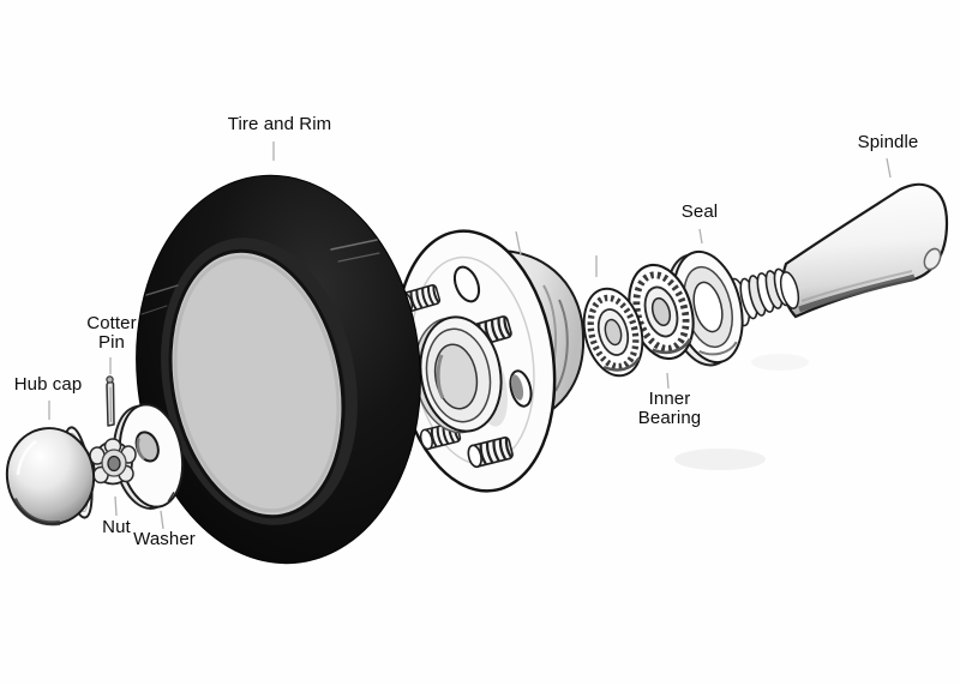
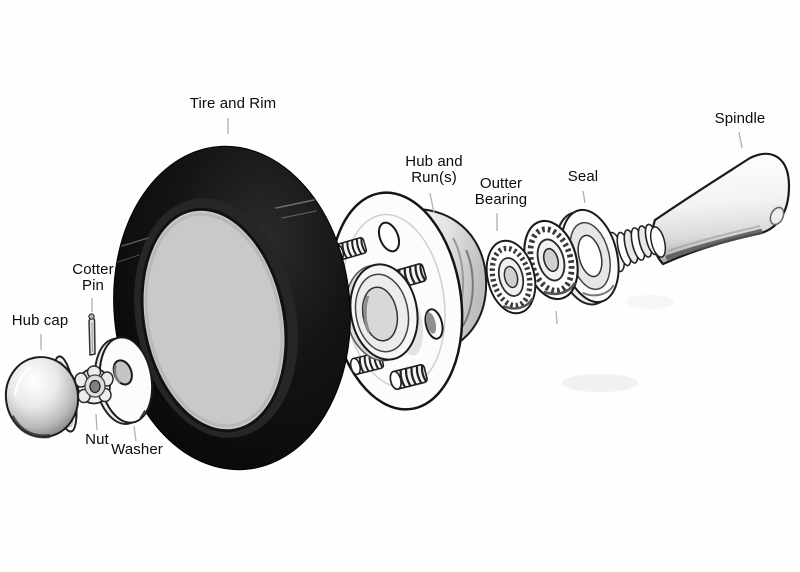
  Tire and Rim
+ Hub and Run(s)
+ Outter Bearing
  Seal
  Spindle
  Cotter Pin
  Hub cap
  Nut
  Washer
- Inner Bearing
